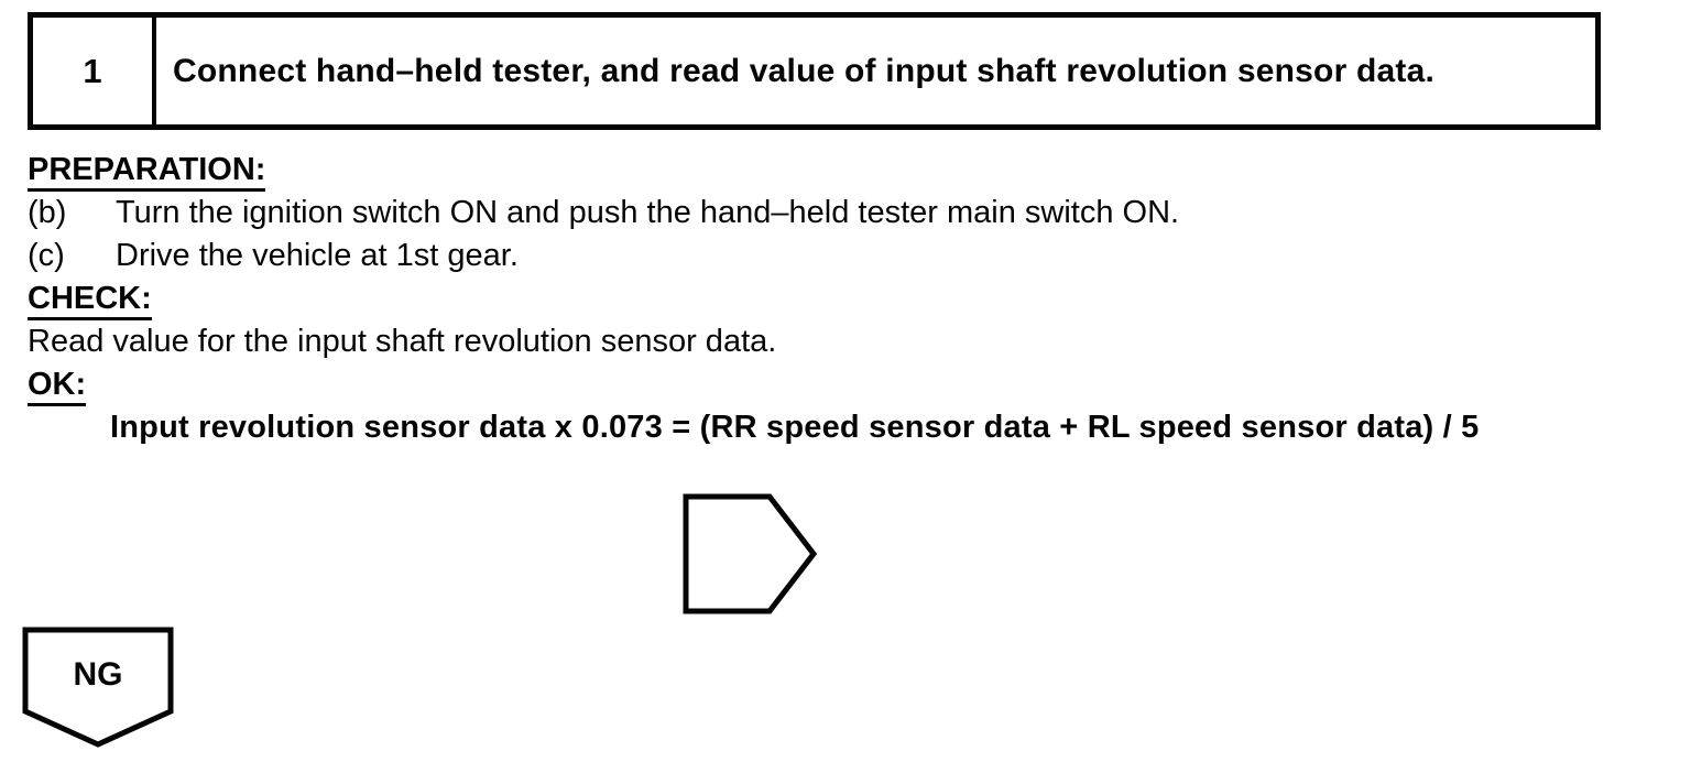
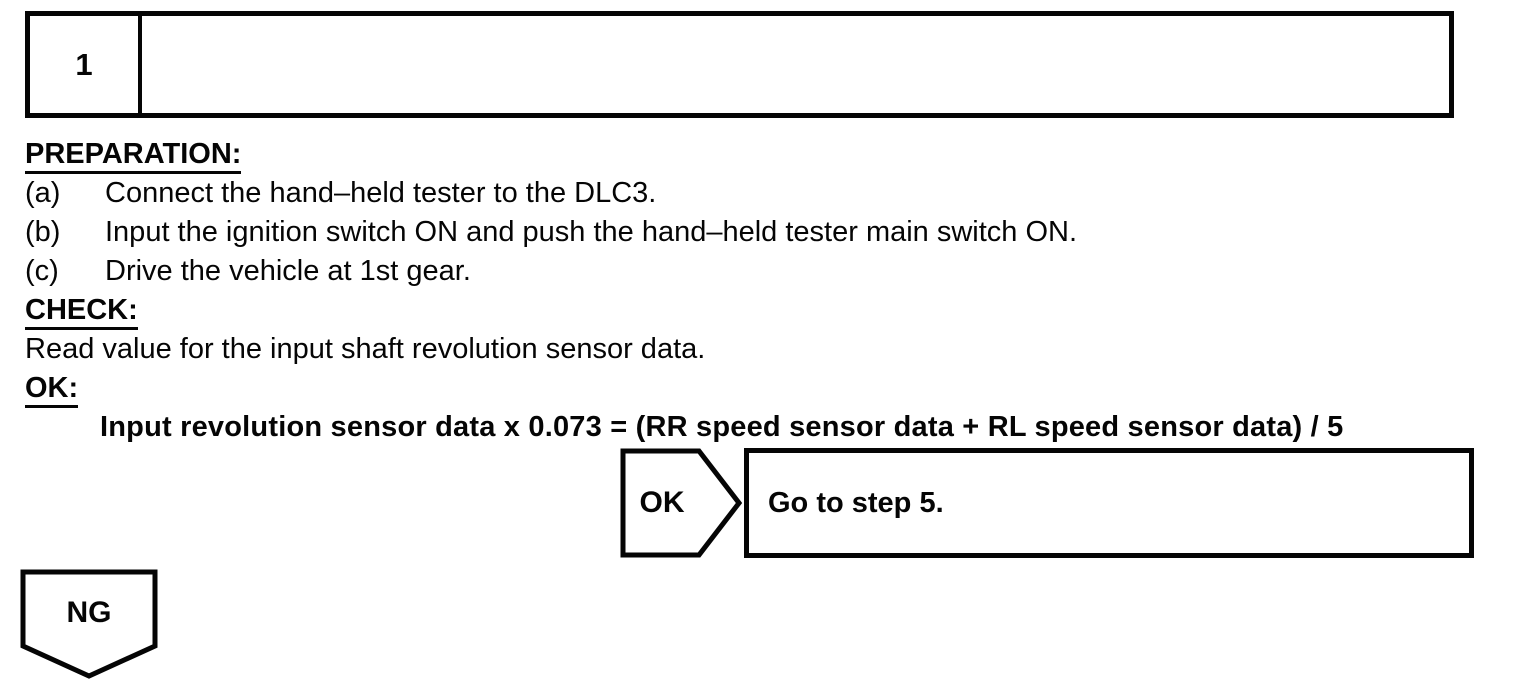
  1
- Connect hand–held tester, and read value of input shaft revolution sensor data.
  PREPARATION:
+ (a)
+ Connect the hand–held tester to the DLC3.
  (b)
- Turn the ignition switch ON and push the hand–held tester main switch ON.
+ Input the ignition switch ON and push the hand–held tester main switch ON.
  (c)
  Drive the vehicle at 1st gear.
  CHECK:
  Read value for the input shaft revolution sensor data.
  OK:
  Input revolution sensor data x 0.073 = (RR speed sensor data + RL speed sensor data) / 5
+ OK
+ Go to step 5.
  NG
